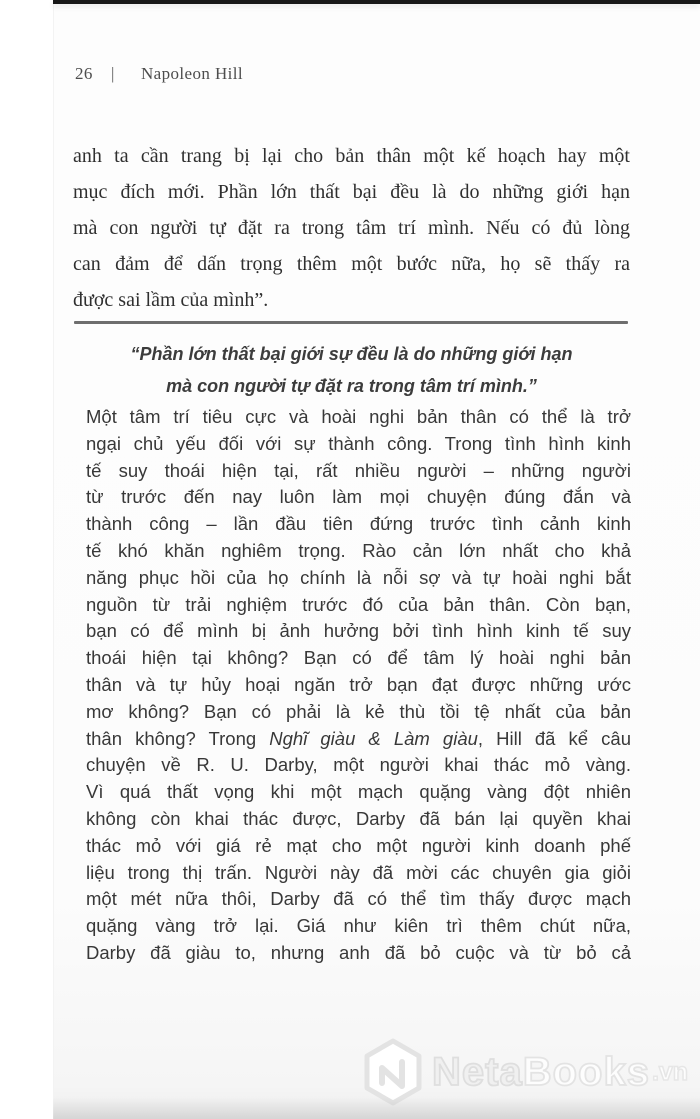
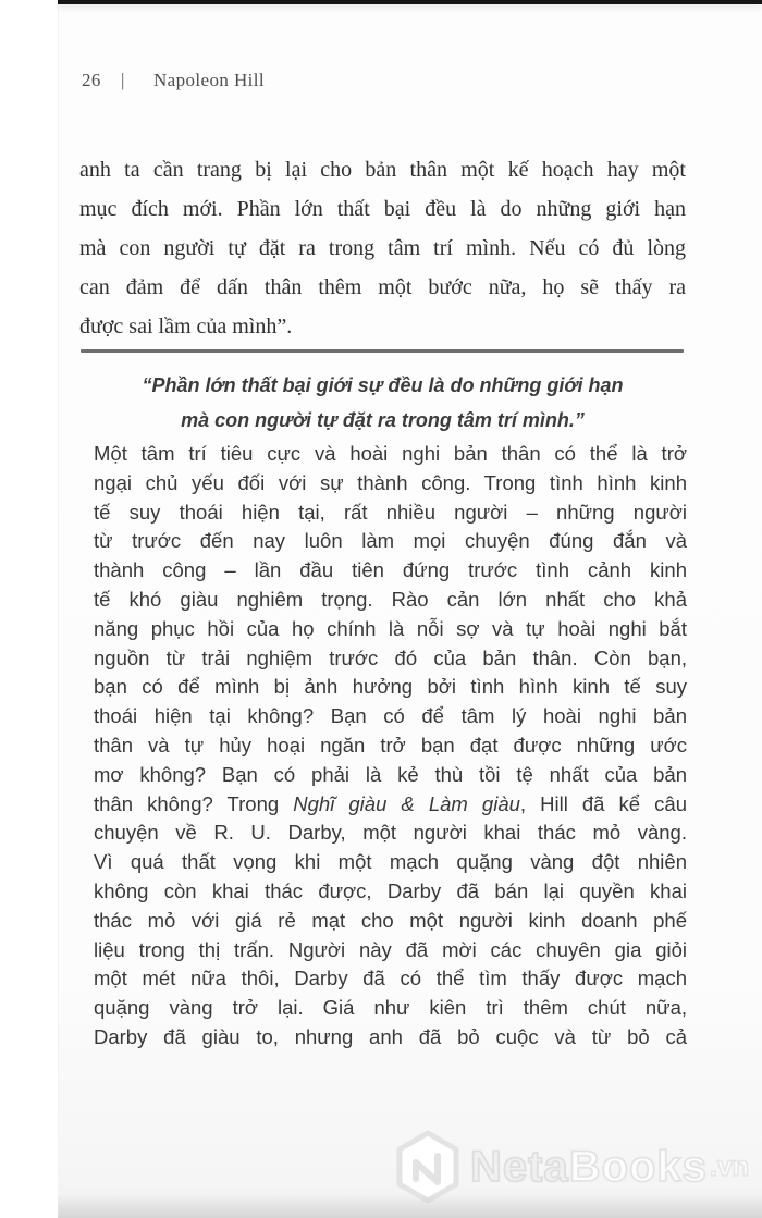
  26
  |
  Napoleon Hill
  anh ta cần trang bị lại cho bản thân một kế hoạch hay một
  mục đích mới. Phần lớn thất bại đều là do những giới hạn
  mà con người tự đặt ra trong tâm trí mình. Nếu có đủ lòng
- can đảm để dấn trọng thêm một bước nữa, họ sẽ thấy ra
+ can đảm để dấn thân thêm một bước nữa, họ sẽ thấy ra
  được sai lầm của mình”.
  “Phần lớn thất bại giới sự đều là do những giới hạn
  mà con người tự đặt ra trong tâm trí mình.”
  Một tâm trí tiêu cực và hoài nghi bản thân có thể là trở
  ngại chủ yếu đối với sự thành công. Trong tình hình kinh
  tế suy thoái hiện tại, rất nhiều người – những người
  từ trước đến nay luôn làm mọi chuyện đúng đắn và
  thành công – lần đầu tiên đứng trước tình cảnh kinh
- tế khó khăn nghiêm trọng. Rào cản lớn nhất cho khả
+ tế khó giàu nghiêm trọng. Rào cản lớn nhất cho khả
  năng phục hồi của họ chính là nỗi sợ và tự hoài nghi bắt
  nguồn từ trải nghiệm trước đó của bản thân. Còn bạn,
  bạn có để mình bị ảnh hưởng bởi tình hình kinh tế suy
  thoái hiện tại không? Bạn có để tâm lý hoài nghi bản
  thân và tự hủy hoại ngăn trở bạn đạt được những ước
  mơ không? Bạn có phải là kẻ thù tồi tệ nhất của bản
  thân không? Trong Nghĩ giàu & Làm giàu, Hill đã kể câu
  chuyện về R. U. Darby, một người khai thác mỏ vàng.
  Vì quá thất vọng khi một mạch quặng vàng đột nhiên
  không còn khai thác được, Darby đã bán lại quyền khai
  thác mỏ với giá rẻ mạt cho một người kinh doanh phế
  liệu trong thị trấn. Người này đã mời các chuyên gia giỏi
  một mét nữa thôi, Darby đã có thể tìm thấy được mạch
  quặng vàng trở lại. Giá như kiên trì thêm chút nữa,
  Darby đã giàu to, nhưng anh đã bỏ cuộc và từ bỏ cả
  NetaBooks
